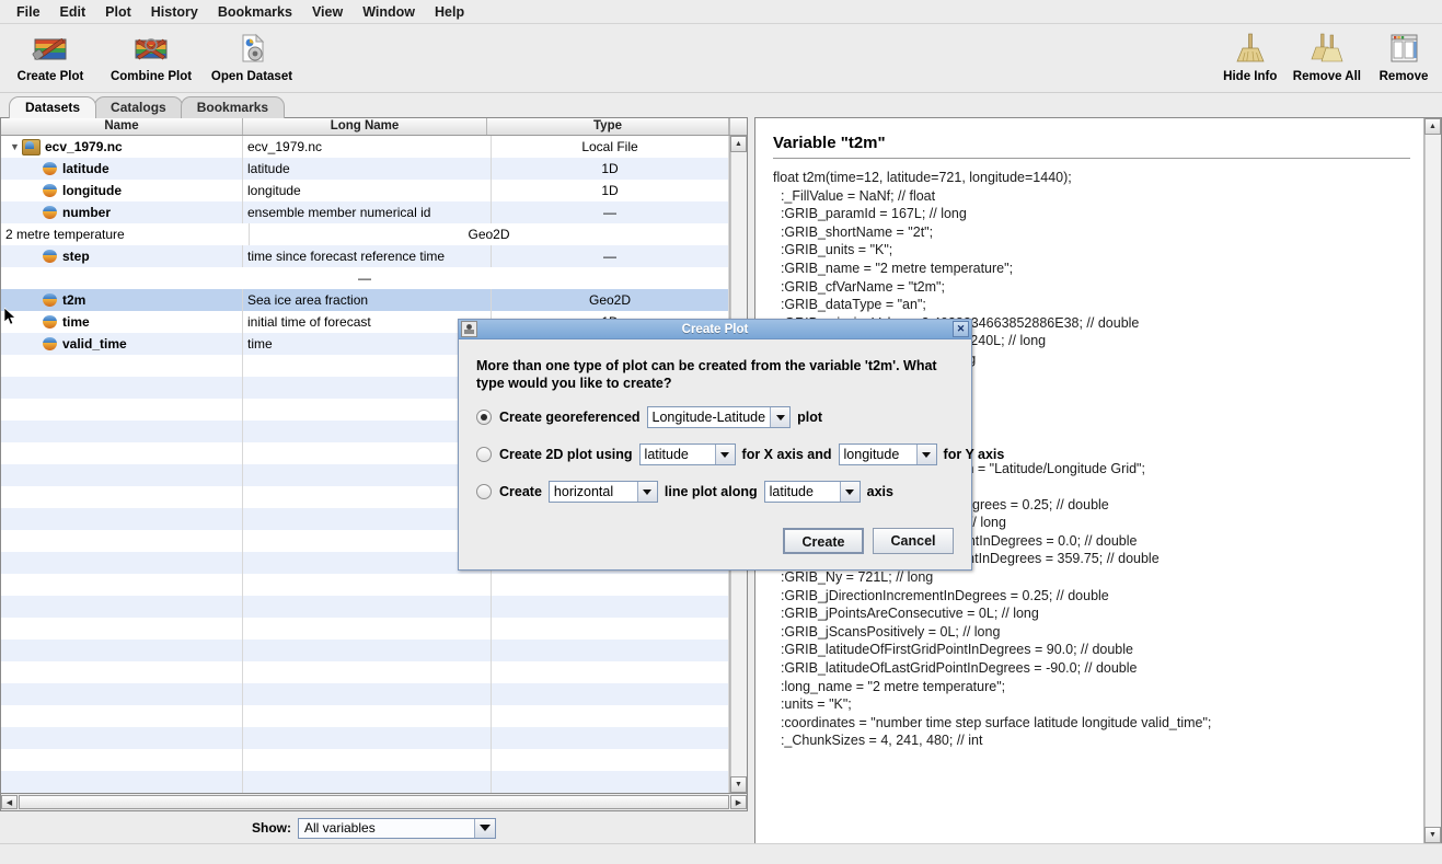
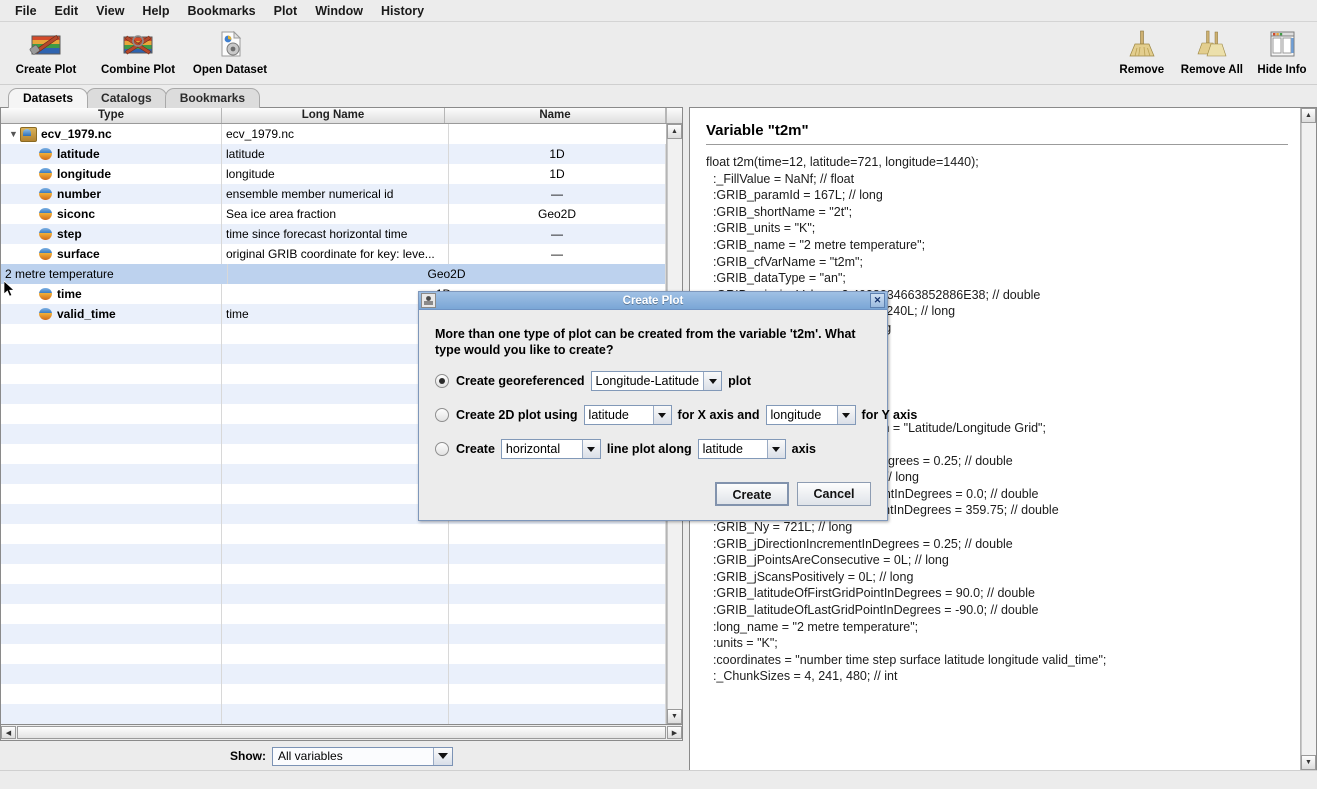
  File
  Edit
- Plot
+ View
- History
+ Help
  Bookmarks
- View
+ Plot
  Window
- Help
+ History
  Create Plot
  Combine Plot
  Open Dataset
- Hide Info
+ Remove
  Remove All
- Remove
+ Hide Info
  Datasets
  Catalogs
  Bookmarks
- Name
+ Type
  Long Name
- Type
+ Name
  ▼
  ecv_1979.nc
  ecv_1979.nc
- Local File
  latitude
  latitude
  1D
  longitude
  longitude
  1D
  number
  ensemble member numerical id
  —
+ siconc
- 2 metre temperature
+ Sea ice area fraction
  Geo2D
  step
- time since forecast reference time
+ time since forecast horizontal time
  —
+ surface
+ original GRIB coordinate for key: leve...
  —
- t2m
- Sea ice area fraction
+ 2 metre temperature
  Geo2D
  time
- initial time of forecast
  valid_time
  time
  Show:
  All variables
  Variable "t2m"
  float t2m(time=12, latitude=721, longitude=1440);
  :_FillValue = NaNf; // float
  :GRIB_paramId = 167L; // long
  :GRIB_shortName = "2t";
  :GRIB_units = "K";
  :GRIB_name = "2 metre temperature";
  :GRIB_cfVarName = "t2m";
  :GRIB_dataType = "an";
  :GRIB_Ny = 721L; // long
  :GRIB_jDirectionIncrementInDegrees = 0.25; // double
  :GRIB_jPointsAreConsecutive = 0L; // long
  :GRIB_jScansPositively = 0L; // long
  :GRIB_latitudeOfFirstGridPointInDegrees = 90.0; // double
  :GRIB_latitudeOfLastGridPointInDegrees = -90.0; // double
  :long_name = "2 metre temperature";
  :units = "K";
  :coordinates = "number time step surface latitude longitude valid_time";
  :_ChunkSizes = 4, 241, 480; // int
  Create Plot
  ✕
  More than one type of plot can be created from the variable 't2m'. What type would you like to create?
  Create georeferenced
  Longitude-Latitude
  plot
  Create 2D plot using
  latitude
  for X axis and
  longitude
  for Y axis
  Create
  horizontal
  line plot along
  latitude
  axis
  Create
  Cancel
